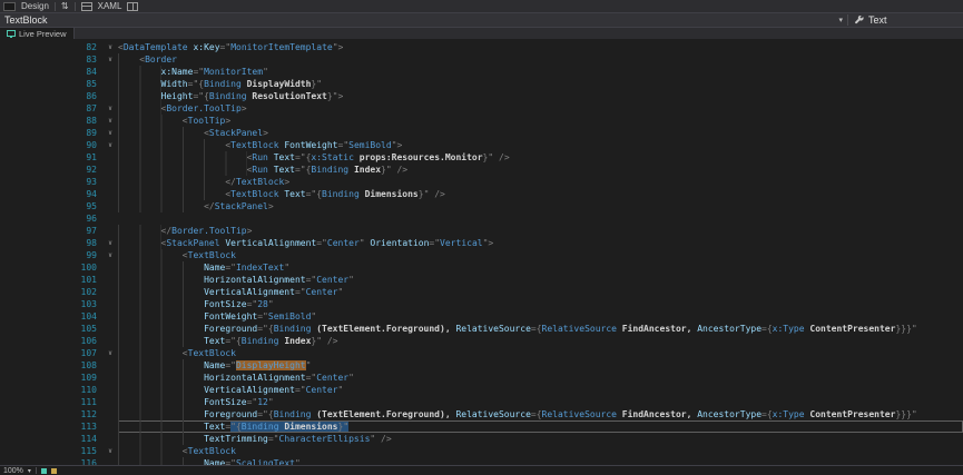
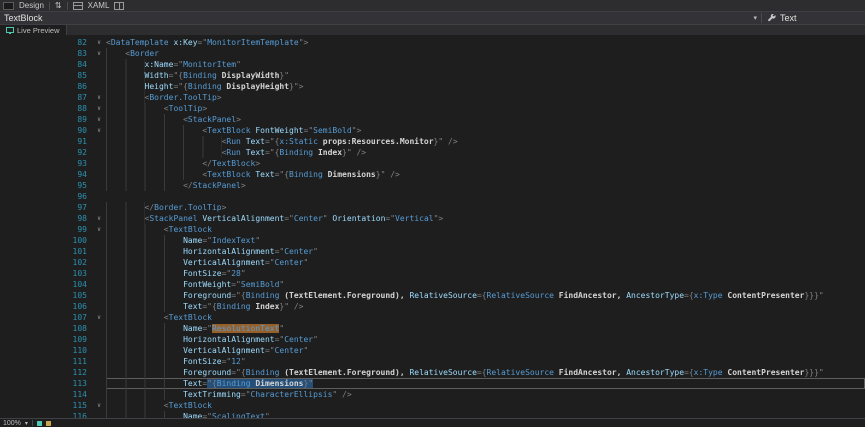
  Design
  ⇅
  XAML
  TextBlock
  Text
  Live Preview
  82
  <DataTemplate x:Key="MonitorItemTemplate">
  83
  <Border
  84
  x:Name="MonitorItem"
  85
  Width="{Binding DisplayWidth}"
  86
- Height="{Binding ResolutionText}">
+ Height="{Binding DisplayHeight}">
  87
  <Border.ToolTip>
  88
  <ToolTip>
  89
  <StackPanel>
  90
  <TextBlock FontWeight="SemiBold">
  91
  <Run Text="{x:Static props:Resources.Monitor}" />
  92
  <Run Text="{Binding Index}" />
  93
  </TextBlock>
  94
  <TextBlock Text="{Binding Dimensions}" />
  95
  </StackPanel>
  96
  97
  </Border.ToolTip>
  98
  <StackPanel VerticalAlignment="Center" Orientation="Vertical">
  99
  <TextBlock
  100
  Name="IndexText"
  101
  HorizontalAlignment="Center"
  102
  VerticalAlignment="Center"
  103
  FontSize="28"
  104
  FontWeight="SemiBold"
  105
  Foreground="{Binding (TextElement.Foreground), RelativeSource={RelativeSource FindAncestor, AncestorType={x:Type ContentPresenter}}}"
  106
  Text="{Binding Index}" />
  107
  <TextBlock
  108
- Name="DisplayHeight"
+ Name="ResolutionText"
  109
  HorizontalAlignment="Center"
  110
  VerticalAlignment="Center"
  111
  FontSize="12"
  112
  Foreground="{Binding (TextElement.Foreground), RelativeSource={RelativeSource FindAncestor, AncestorType={x:Type ContentPresenter}}}"
  113
  Text="{Binding Dimensions}"
  114
  TextTrimming="CharacterEllipsis" />
  115
  <TextBlock
  116
  Name="ScalingText"
